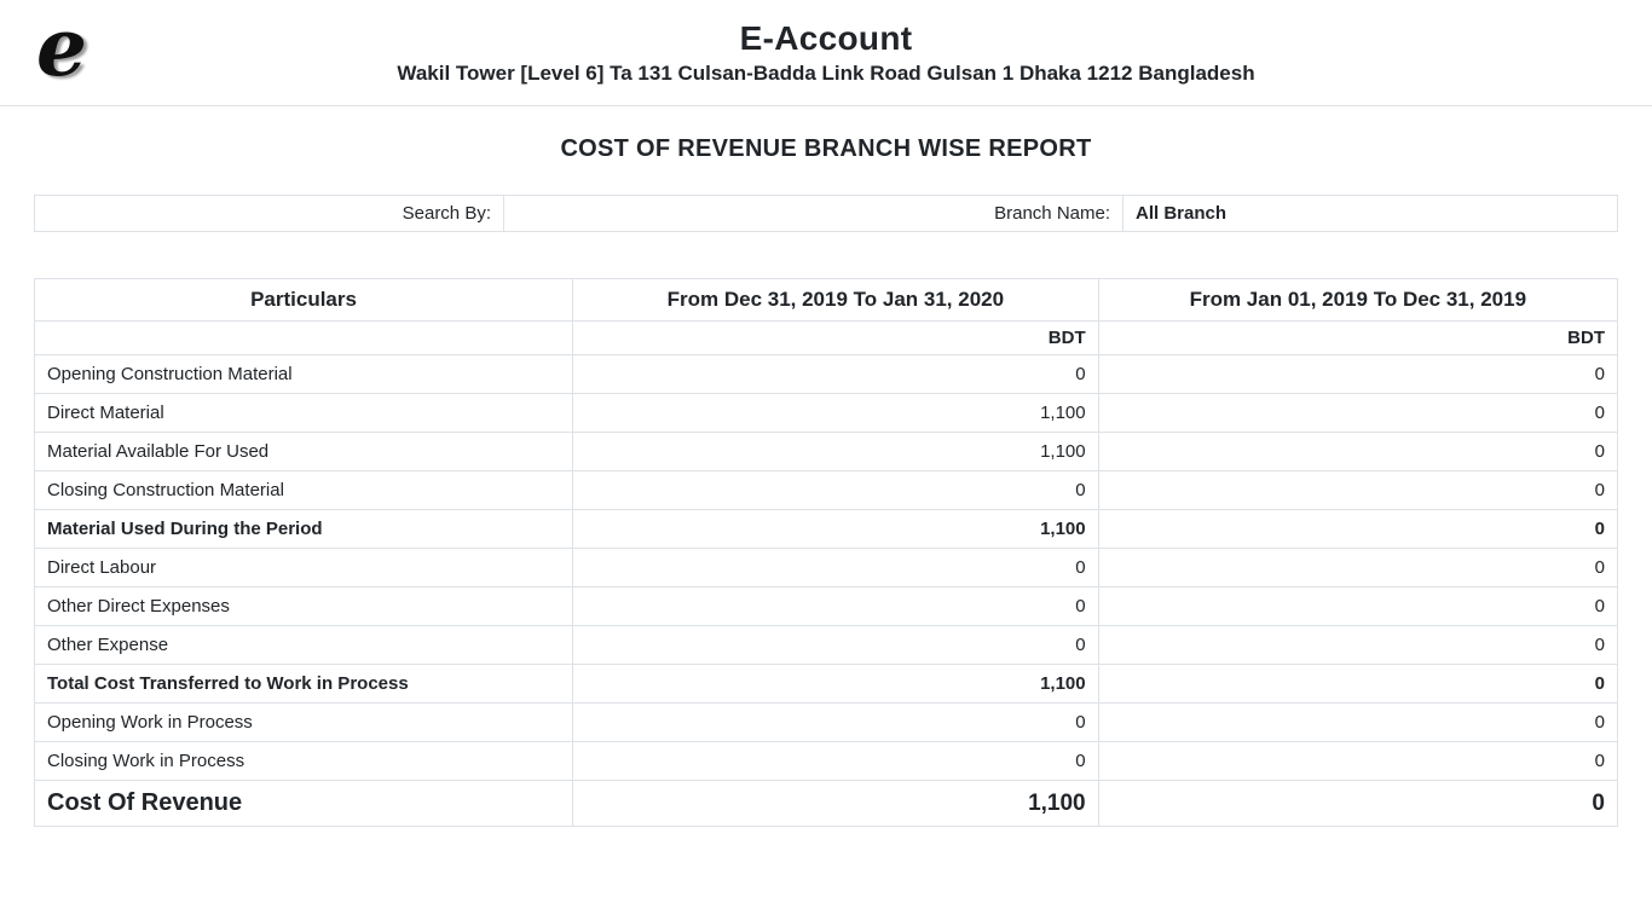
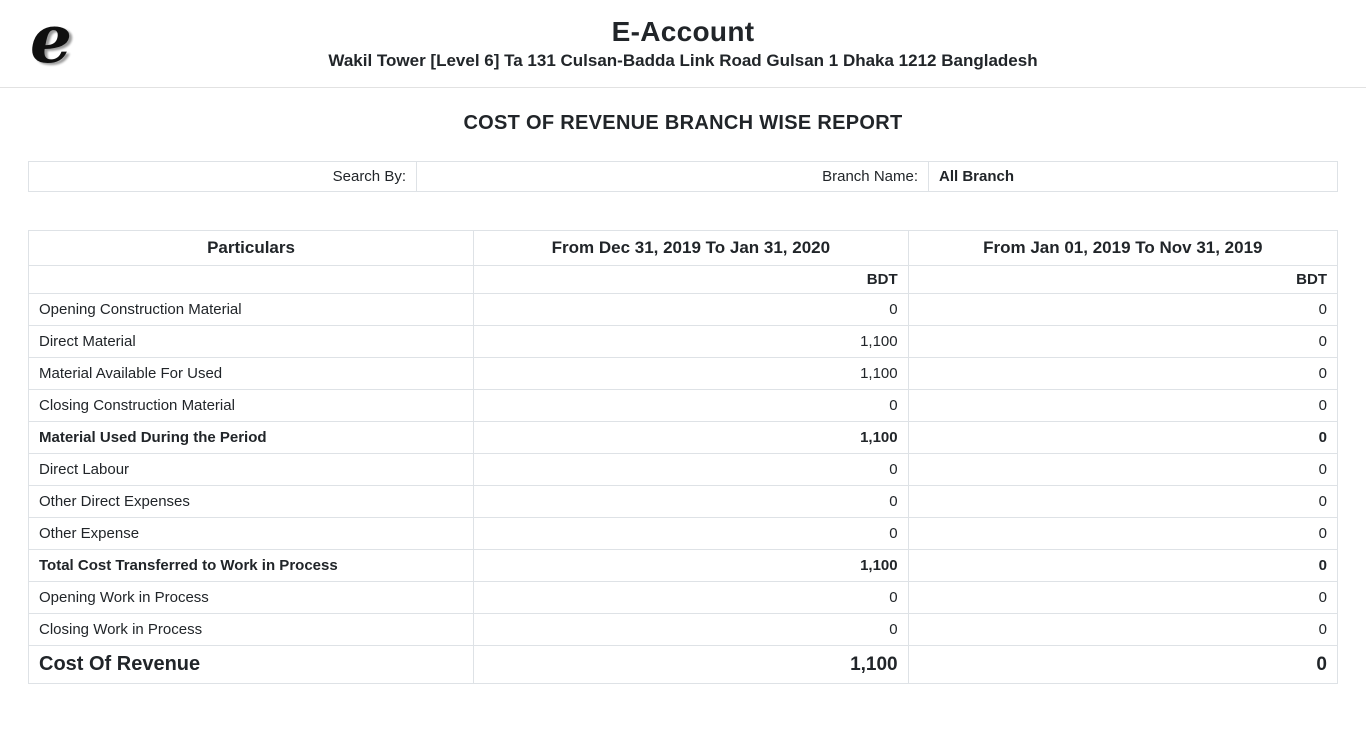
  e
  E-Account
  Wakil Tower [Level 6] Ta 131 Culsan-Badda Link Road Gulsan 1 Dhaka 1212 Bangladesh
  COST OF REVENUE BRANCH WISE REPORT
  Search By:
  Branch Name:
  All Branch
- Particulars	From Dec 31, 2019 To Jan 31, 2020	From Jan 01, 2019 To Dec 31, 2019
+ Particulars	From Dec 31, 2019 To Jan 31, 2020	From Jan 01, 2019 To Nov 31, 2019
  	BDT	BDT
  Opening Construction Material	0	0
  Direct Material	1,100	0
  Material Available For Used	1,100	0
  Closing Construction Material	0	0
  Material Used During the Period	1,100	0
  Direct Labour	0	0
  Other Direct Expenses	0	0
  Other Expense	0	0
  Total Cost Transferred to Work in Process	1,100	0
  Opening Work in Process	0	0
  Closing Work in Process	0	0
  Cost Of Revenue	1,100	0
